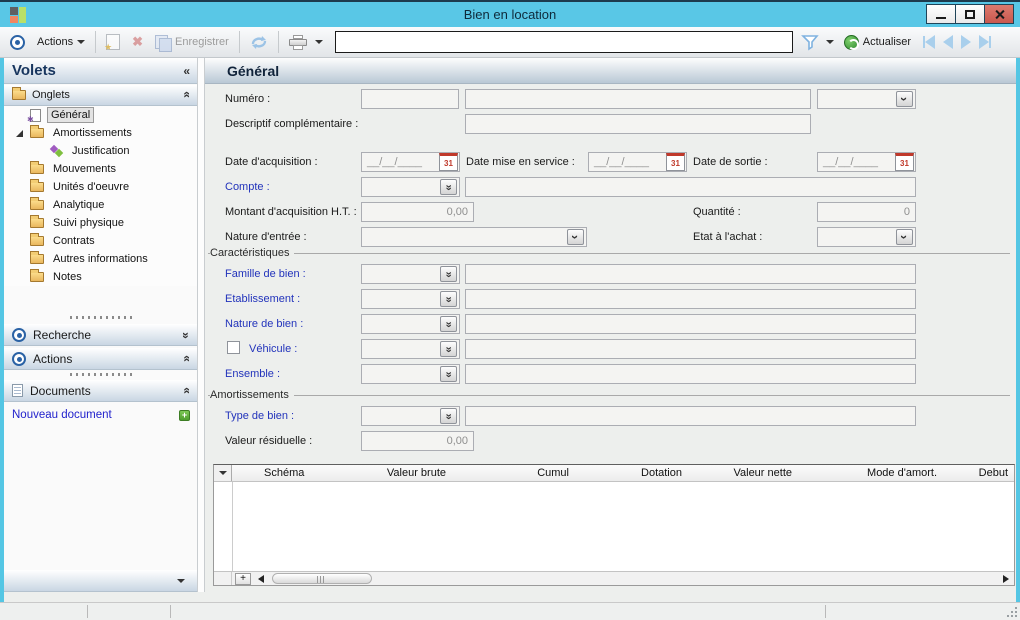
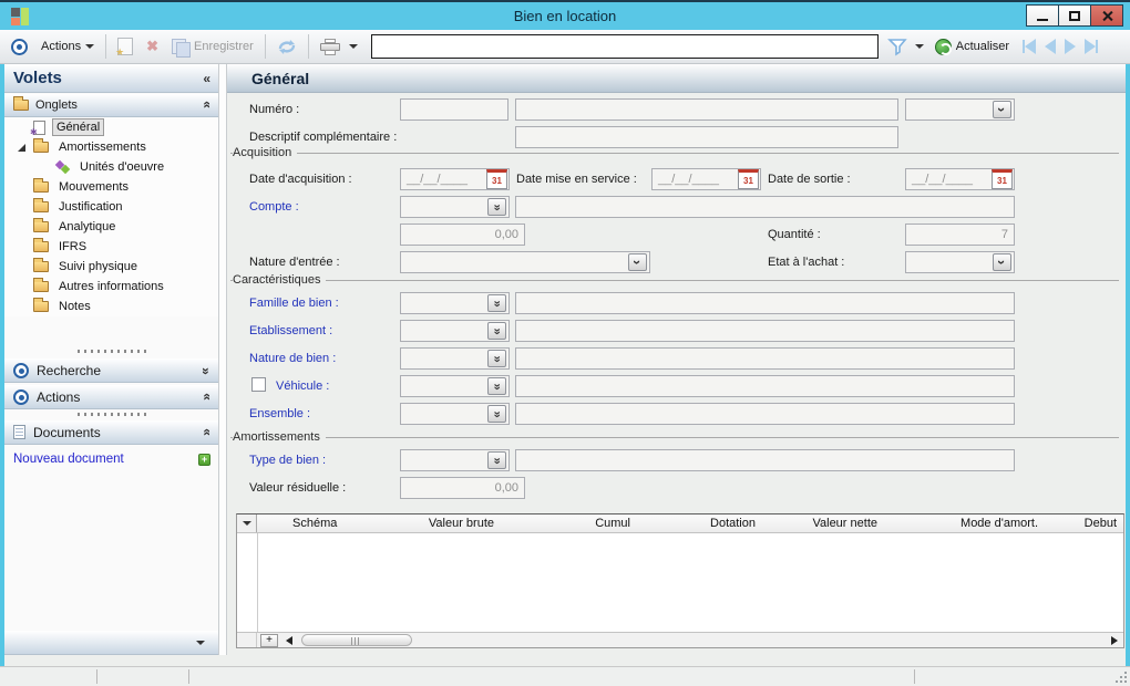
  Bien en location
  Actions
  ✖
  Enregistrer
  Actualiser
  Volets
  «
  Onglets
  Général
  Amortissements
- Justification
+ Unités d'oeuvre
  Mouvements
- Unités d'oeuvre
+ Justification
  Analytique
+ IFRS
  Suivi physique
- Contrats
  Autres informations
  Notes
  Recherche
  Actions
  Documents
  Nouveau document
  +
  Général
  Numéro :
  Descriptif complémentaire :
+ Acquisition
  Date d'acquisition :
  __/__/____
  31
  Date mise en service :
  __/__/____
  31
  Date de sortie :
  __/__/____
  31
  Compte :
- Montant d'acquisition H.T. :
  0,00
  Quantité :
- 0
+ 7
  Nature d'entrée :
  Etat à l'achat :
  Caractéristiques
  Famille de bien :
  Etablissement :
  Nature de bien :
  Véhicule :
  Ensemble :
  Amortissements
  Type de bien :
  Valeur résiduelle :
  0,00
  Schéma
  Valeur brute
  Cumul
  Dotation
  Valeur nette
  Mode d'amort.
  Debut
  +
